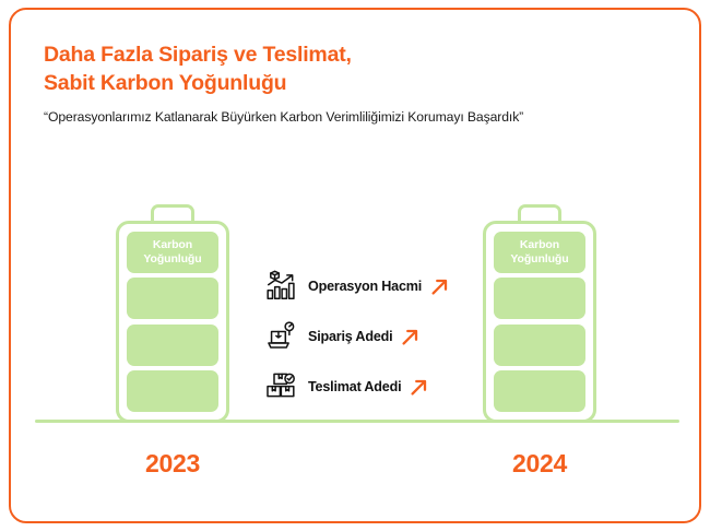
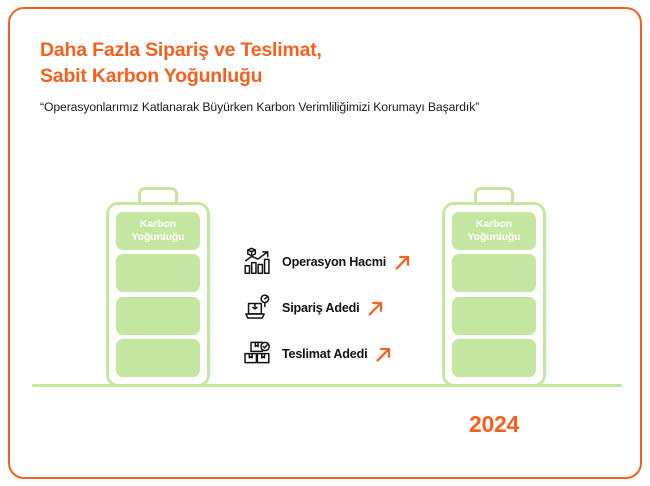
  Daha Fazla Sipariş ve Teslimat,
  Sabit Karbon Yoğunluğu
  “Operasyonlarımız Katlanarak Büyürken Karbon Verimliliğimizi Korumayı Başardık”
  Karbon
  Yoğunluğu
- 2023
  Karbon
  Yoğunluğu
  2024
  Operasyon Hacmi
  Sipariş Adedi
  Teslimat Adedi
